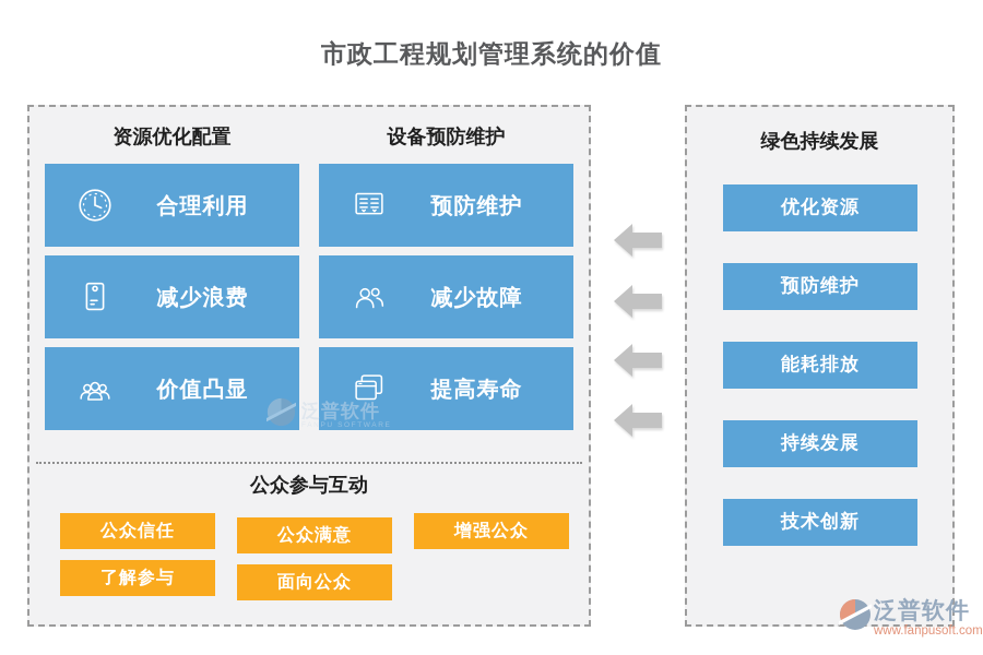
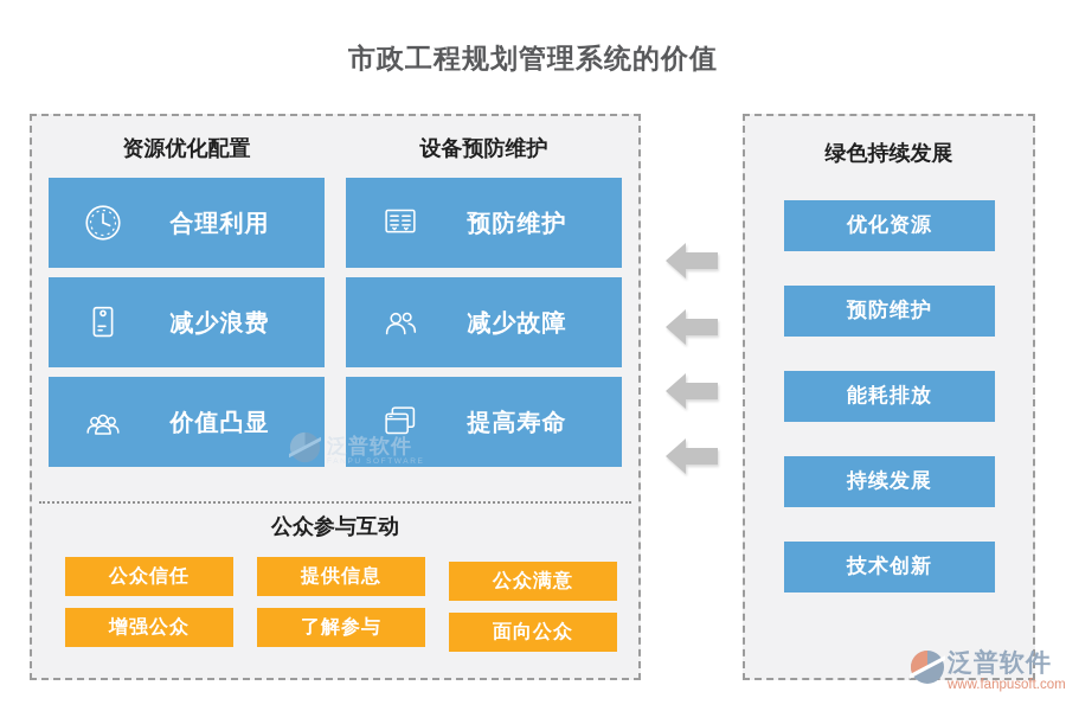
  市政工程规划管理系统的价值
  资源优化配置
  设备预防维护
  合理利用
  预防维护
  减少浪费
  减少故障
  价值凸显
  提高寿命
  公众参与互动
  公众信任
+ 提供信息
  公众满意
  增强公众
  了解参与
  面向公众
  绿色持续发展
  优化资源
  预防维护
  能耗排放
  持续发展
  技术创新
  泛普软件
  泛普软件
  www.fanpusoft.com
